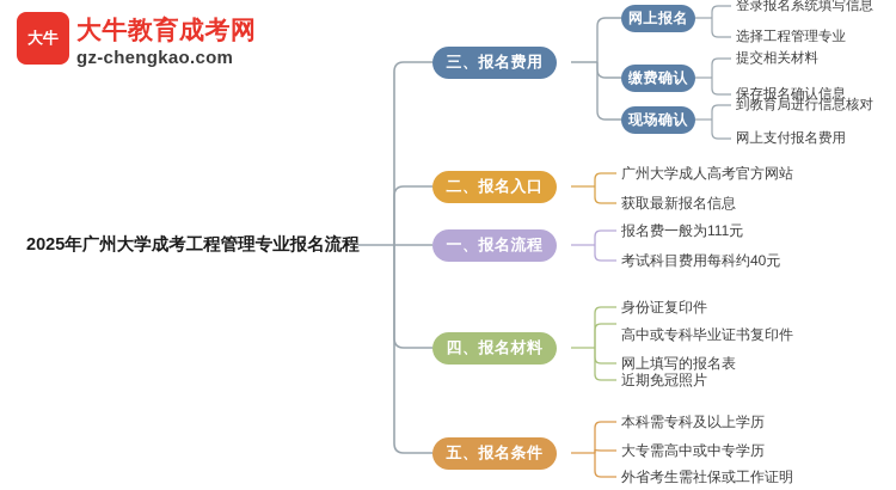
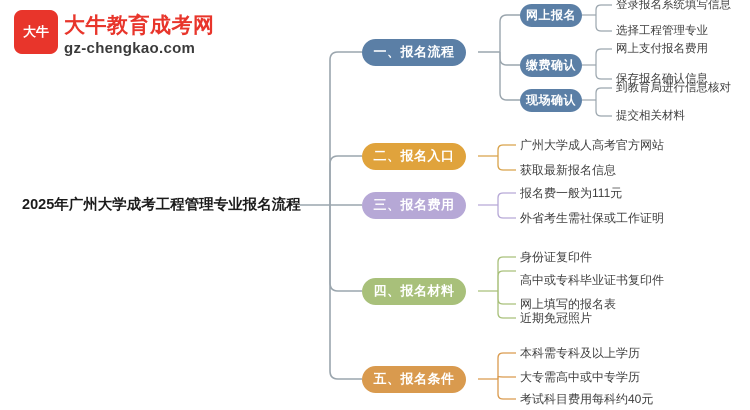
  大牛
  大牛教育成考网
  gz-chengkao.com
  2025年广州大学成考工程管理专业报名流程
- 三、报名费用
+ 一、报名流程
  二、报名入口
- 一、报名流程
+ 三、报名费用
  四、报名材料
  五、报名条件
  网上报名
  缴费确认
  现场确认
  登录报名系统填写信息
  选择工程管理专业
- 提交相关材料
+ 网上支付报名费用
  保存报名确认信息
  到教育局进行信息核对
- 网上支付报名费用
+ 提交相关材料
  广州大学成人高考官方网站
  获取最新报名信息
  报名费一般为111元
- 考试科目费用每科约40元
+ 外省考生需社保或工作证明
  身份证复印件
  高中或专科毕业证书复印件
  网上填写的报名表
  近期免冠照片
  本科需专科及以上学历
  大专需高中或中专学历
- 外省考生需社保或工作证明
+ 考试科目费用每科约40元
